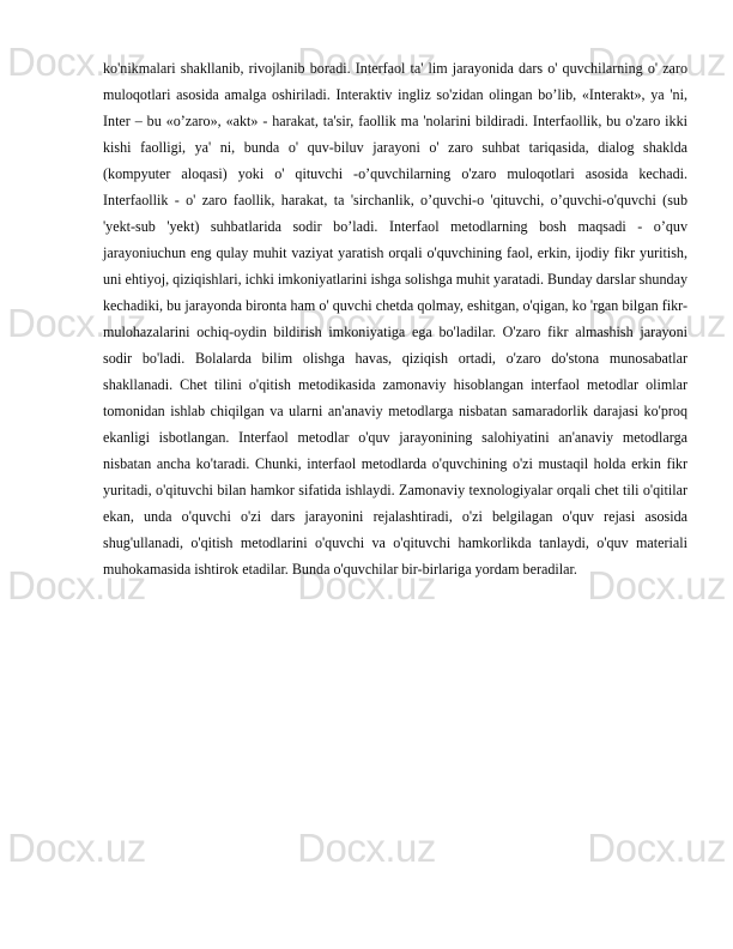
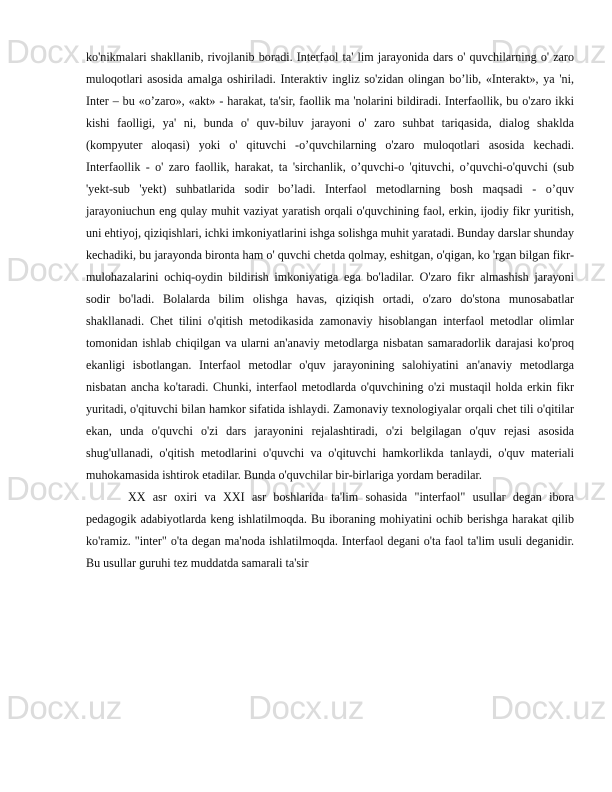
  Docx.uz
  Docx.uz
  Docx.uz
  Docx.uz
  Docx.uz
  Docx.uz
  Docx.uz
  Docx.uz
  Docx.uz
  Docx.uz
  Docx.uz
  Docx.uz
  ko'nikmalari shakllanib, rivojlanib boradi. Interfaol ta' lim jarayonida dars o' quvchilarning o' zaro muloqotlari asosida amalga oshiriladi. Interaktiv ingliz so'zidan olingan bo’lib, «Interakt», ya 'ni, Inter – bu «o’zaro», «akt» - harakat, ta'sir, faollik ma 'nolarini bildiradi. Interfaollik, bu o'zaro ikki kishi faolligi, ya' ni, bunda o' quv-biluv jarayoni o' zaro suhbat tariqasida, dialog shaklda (kompyuter aloqasi) yoki o' qituvchi -o’quvchilarning o'zaro muloqotlari asosida kechadi. Interfaollik - o' zaro faollik, harakat, ta 'sirchanlik, o’quvchi-o 'qituvchi, o’quvchi-o'quvchi (sub 'yekt-sub 'yekt) suhbatlarida sodir bo’ladi. Interfaol metodlarning bosh maqsadi - o’quv jarayoniuchun eng qulay muhit vaziyat yaratish orqali o'quvchining faol, erkin, ijodiy fikr yuritish, uni ehtiyoj, qiziqishlari, ichki imkoniyatlarini ishga solishga muhit yaratadi. Bunday darslar shunday kechadiki, bu jarayonda bironta ham o' quvchi chetda qolmay, eshitgan, o'qigan, ko 'rgan bilgan fikr-mulohazalarini ochiq-oydin bildirish imkoniyatiga ega bo'ladilar. O'zaro fikr almashish jarayoni sodir bo'ladi. Bolalarda bilim olishga havas, qiziqish ortadi, o'zaro do'stona munosabatlar shakllanadi. Chet tilini o'qitish metodikasida zamonaviy hisoblangan interfaol metodlar olimlar tomonidan ishlab chiqilgan va ularni an'anaviy metodlarga nisbatan samaradorlik darajasi ko'proq ekanligi isbotlangan. Interfaol metodlar o'quv jarayonining salohiyatini an'anaviy metodlarga nisbatan ancha ko'taradi. Chunki, interfaol metodlarda o'quvchining o'zi mustaqil holda erkin fikr yuritadi, o'qituvchi bilan hamkor sifatida ishlaydi. Zamonaviy texnologiyalar orqali chet tili o'qitilar ekan, unda o'quvchi o'zi dars jarayonini rejalashtiradi, o'zi belgilagan o'quv rejasi asosida shug'ullanadi, o'qitish metodlarini o'quvchi va o'qituvchi hamkorlikda tanlaydi, o'quv materiali muhokamasida ishtirok etadilar. Bunda o'quvchilar bir-birlariga yordam beradilar.
+ XX asr oxiri va XXI asr boshlarida ta'lim sohasida "interfaol" usullar degan ibora pedagogik adabiyotlarda keng ishlatilmoqda. Bu iboraning mohiyatini ochib berishga harakat qilib ko'ramiz. "inter" o'ta degan ma'noda ishlatilmoqda. Interfaol degani o'ta faol ta'lim usuli deganidir. Bu usullar guruhi tez muddatda samarali ta'sir
